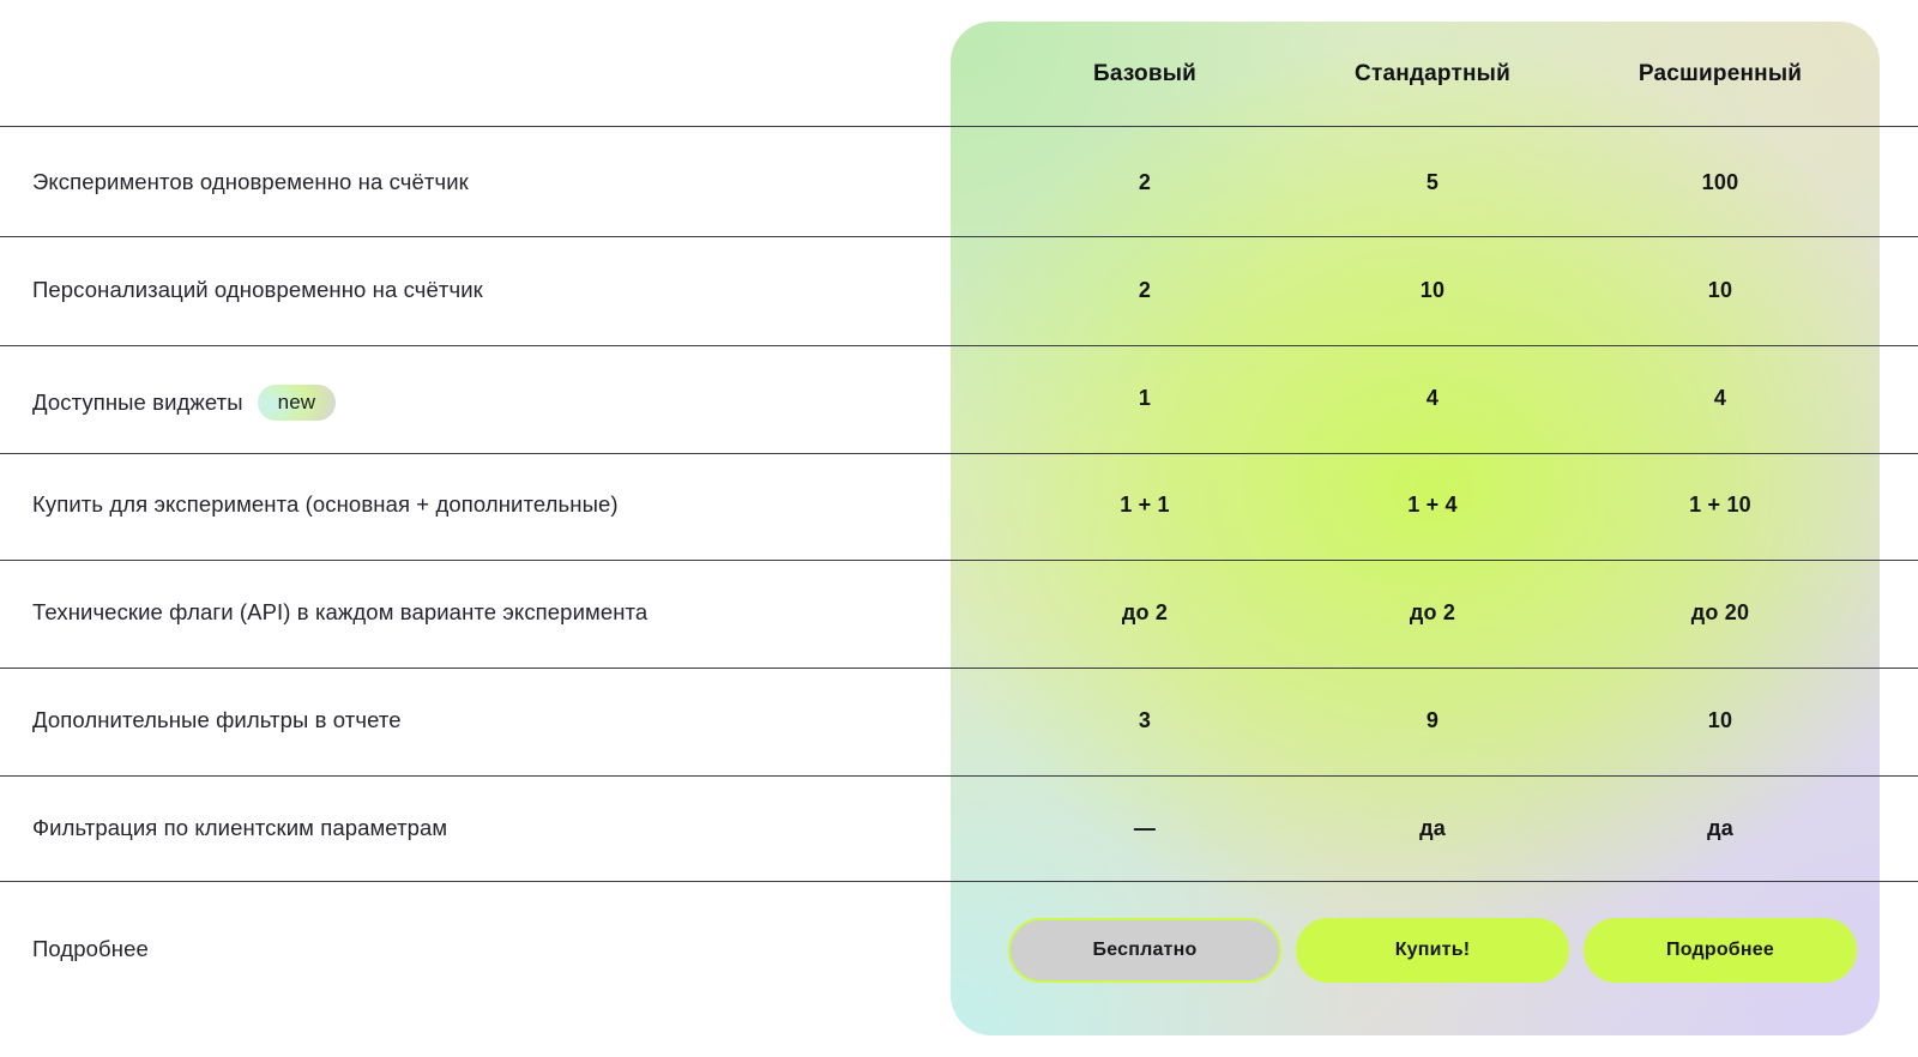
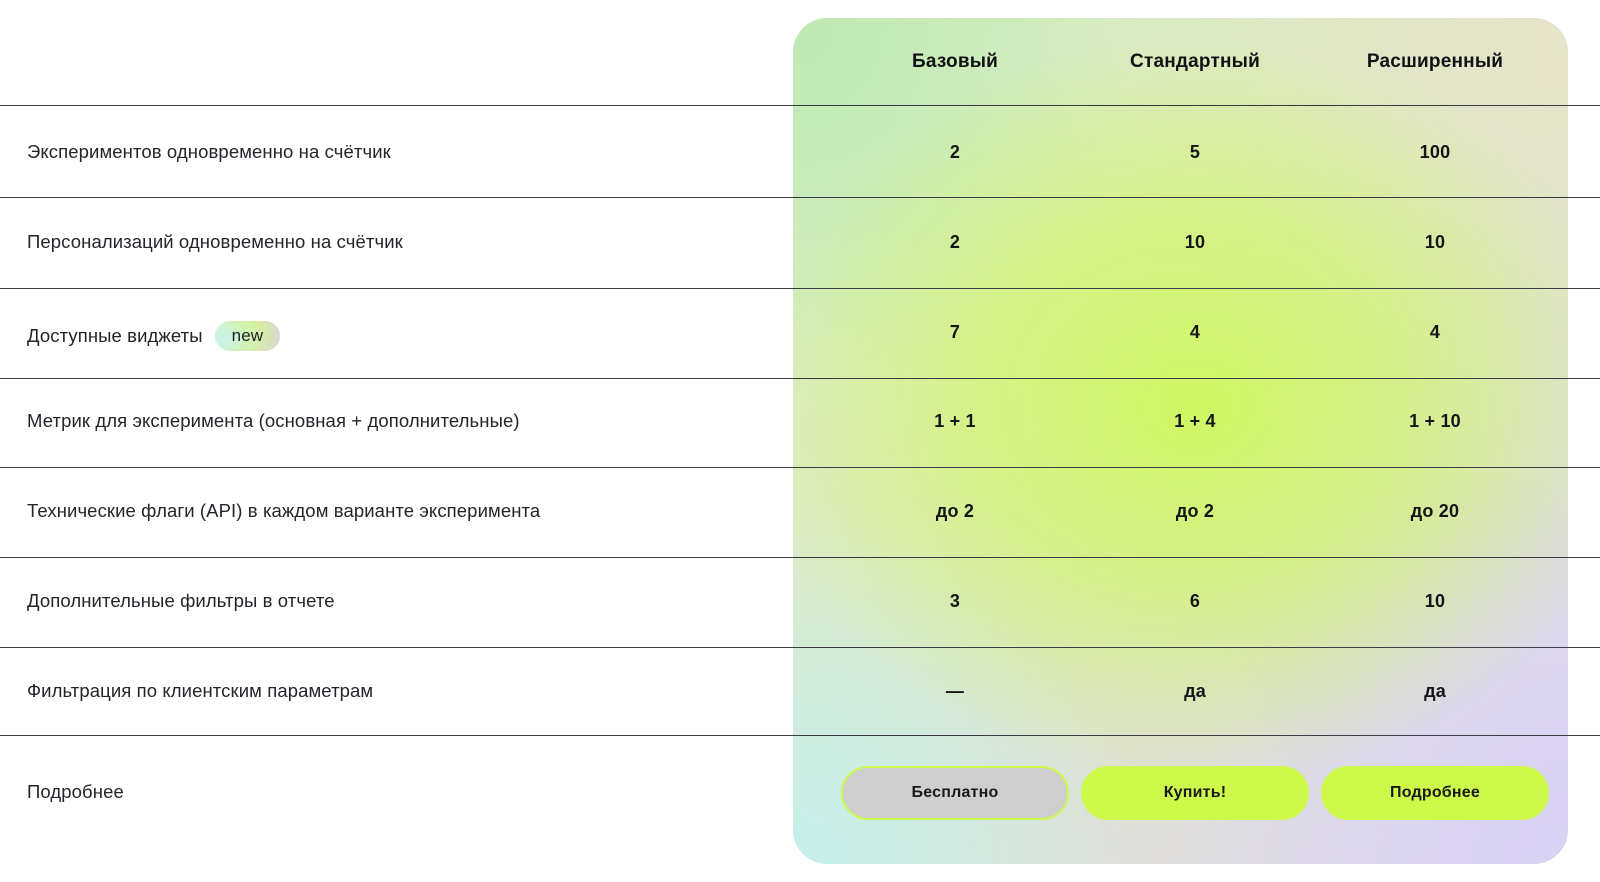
  Базовый
  Стандартный
  Расширенный
  Экспериментов одновременно на счётчик
  2
  5
  100
  Персонализаций одновременно на счётчик
  2
  10
  10
  Доступные виджеты
  new
- 1
+ 7
  4
  4
- Купить для эксперимента (основная + дополнительные)
+ Метрик для эксперимента (основная + дополнительные)
  1 + 1
  1 + 4
  1 + 10
  Технические флаги (API) в каждом варианте эксперимента
  до 2
  до 2
  до 20
  Дополнительные фильтры в отчете
  3
- 9
+ 6
  10
  Фильтрация по клиентским параметрам
  —
  да
  да
  Подробнее
  Бесплатно
  Купить!
  Подробнее
